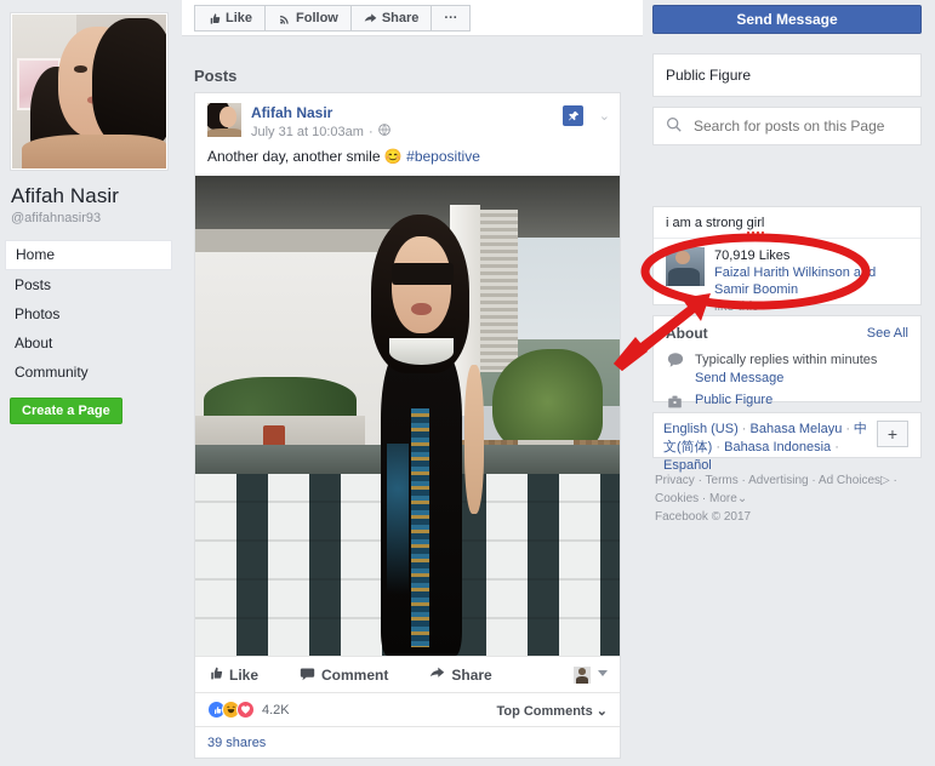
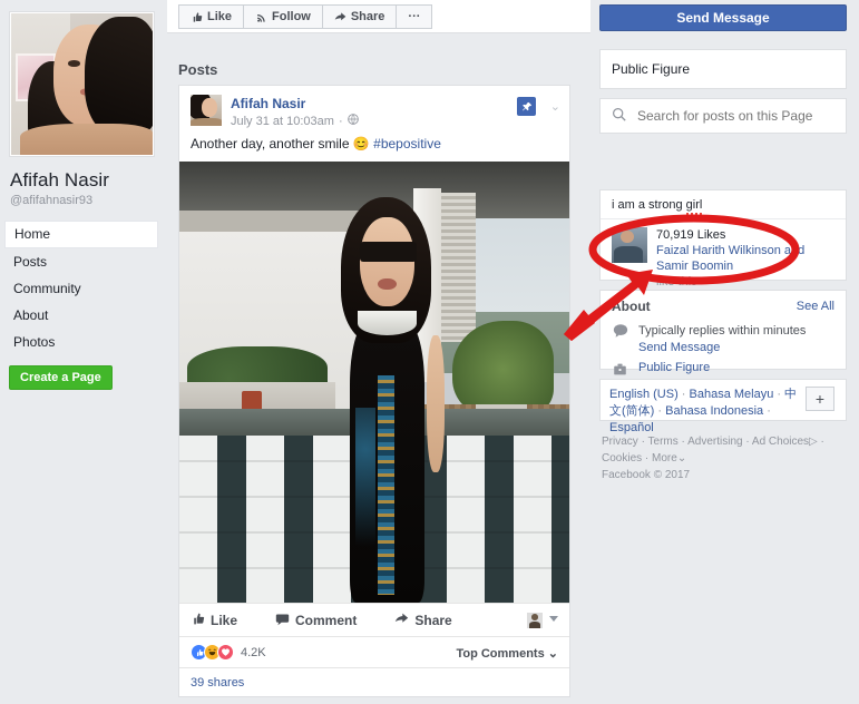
  Afifah Nasir
  @afifahnasir93
  Home
  Posts
- Photos
+ Community
  About
- Community
+ Photos
  Create a Page
  Like
  Follow
  Share
  ···
  Posts
  Afifah Nasir
  July 31 at 10:03am
  ·
  ⌄
  Another day, another smile 😊 #bepositive
  Like
  Comment
  Share
  4.2K
  Top Comments ⌄
  39 shares
  Send Message
  Public Figure
  Search for posts on this Page
  i am a strong girl
  70,919 Likes
  Faizal Harith Wilkinson ad Samir Boomin
  About
  See All
  Typically replies within minutes
  Send Message
  Public Figure
  English (US) · Bahasa Melayu · 中文(简体) · Bahasa Indonesia · Español
  +
  Privacy · Terms · Advertising · Ad Choices▷ ·
  Cookies · More⌄
  Facebook © 2017
